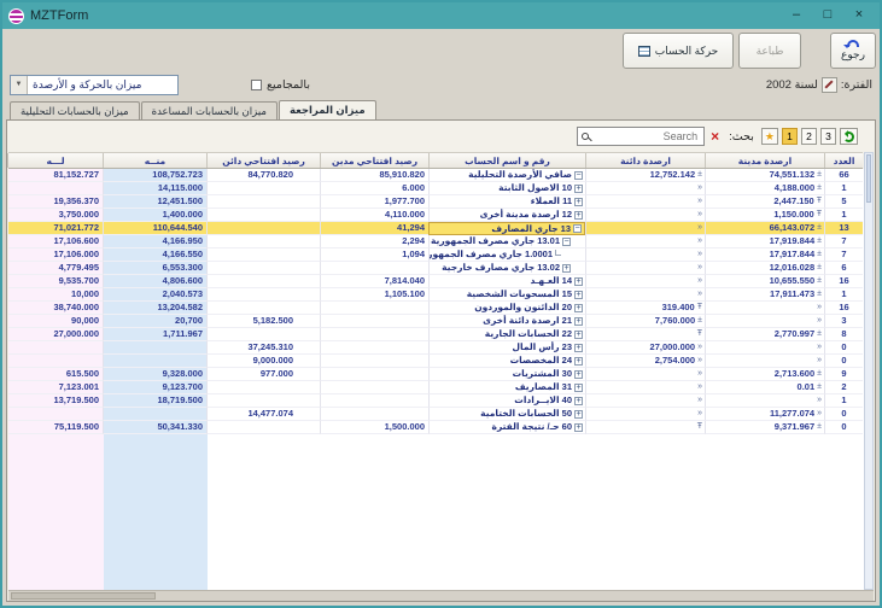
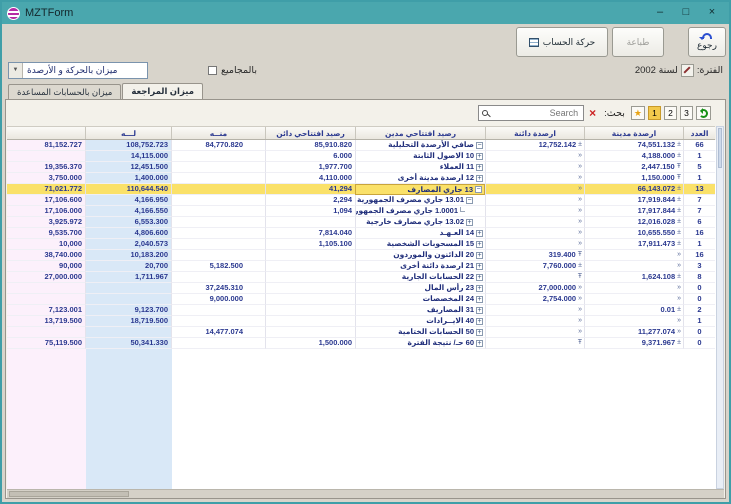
  MZTForm
  –
  □
  ×
  رجوع
  طباعة
  حركة الحساب
  الفترة:
  لسنة 2002
  بالمجاميع
  ميزان بالحركة و الأرصدة
- ميزان بالحسابات التحليلية
  ميزان بالحسابات المساعدة
  ميزان المراجعة
  Search
  ×
  بحث:
  ★
  1
  2
  3
  العدد
  ارصدة مدينة
  ارصدة دائنة
- رقم و اسم الحساب
  رصيد افتتاحي مدين
  رصيد افتتاحي دائن
  منــه
  لـــه
  66
  74,551.132
  12,752.142
  صافي الأرصدة التحليلية
  85,910.820
  84,770.820
  108,752.723
  81,152.727
  1
  4,188.000
  10 الاصول الثابتة
  6.000
  14,115.000
  5
  2,447.150
  11 العملاء
  1,977.700
  12,451.500
  19,356.370
  1
  1,150.000
  12 ارصدة مدينة أخرى
  4,110.000
  1,400.000
  3,750.000
  13
  66,143.072
  13 جاري المصارف
  41,294
  110,644.540
  71,021.772
  7
  17,919.844
  13.01 جاري مصرف الجمهورية
  2,294
  4,166.950
  17,106.600
  7
  17,917.844
  1,094
  4,166.550
  17,106.000
  6
  12,016.028
  13.02 جاري مصارف خارجية
  6,553.300
- 4,779.495
+ 3,925.972
  16
  10,655.550
  14 العـهـد
  7,814.040
  4,806.600
  9,535.700
  1
  17,911.473
  15 المسحوبات الشخصية
  1,105.100
  2,040.573
  10,000
  16
  319.400
  20 الدائنون والموردون
- 13,204.582
+ 10,183.200
  38,740.000
  3
  7,760.000
  21 ارصدة دائنة أخرى
  5,182.500
  20,700
  90,000
  8
- 2,770.997
+ 1,624.108
  22 الحسابات الجارية
  1,711.967
  27,000.000
  0
  27,000.000
  23 رأس المال
  37,245.310
  0
  2,754.000
  24 المخصصات
  9,000.000
- 9
- 2,713.600
- 30 المشتريات
- 977.000
- 9,328.000
- 615.500
  2
  0.01
  31 المصاريف
  9,123.700
  7,123.001
  1
  40 الايــرادات
  18,719.500
  13,719.500
  0
  11,277.074
  50 الحسابات الختامية
  14,477.074
  0
  9,371.967
  60 حـ/ نتيجة الفترة
  1,500.000
  50,341.330
  75,119.500
